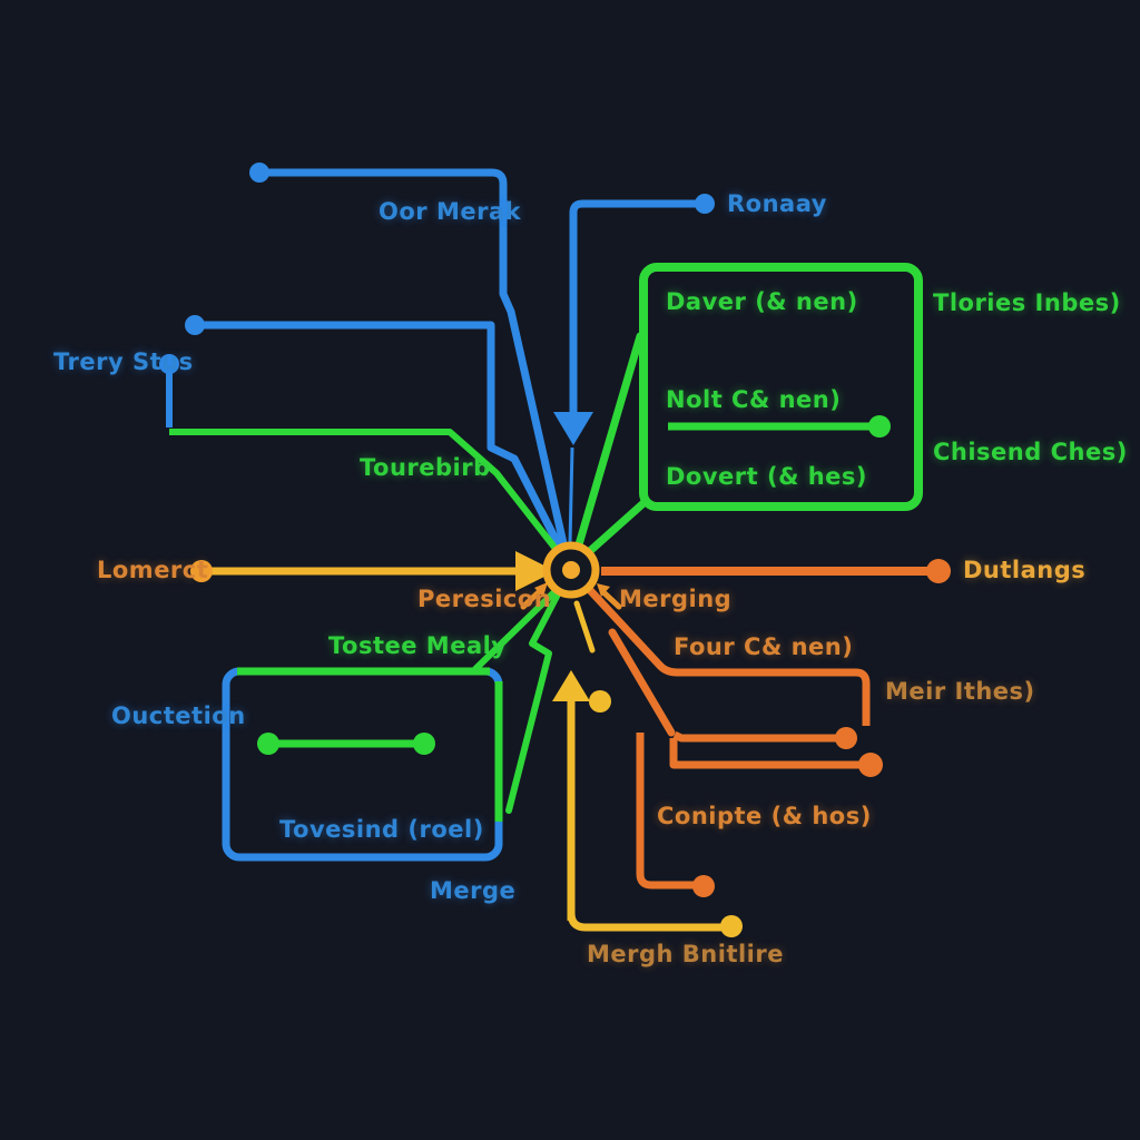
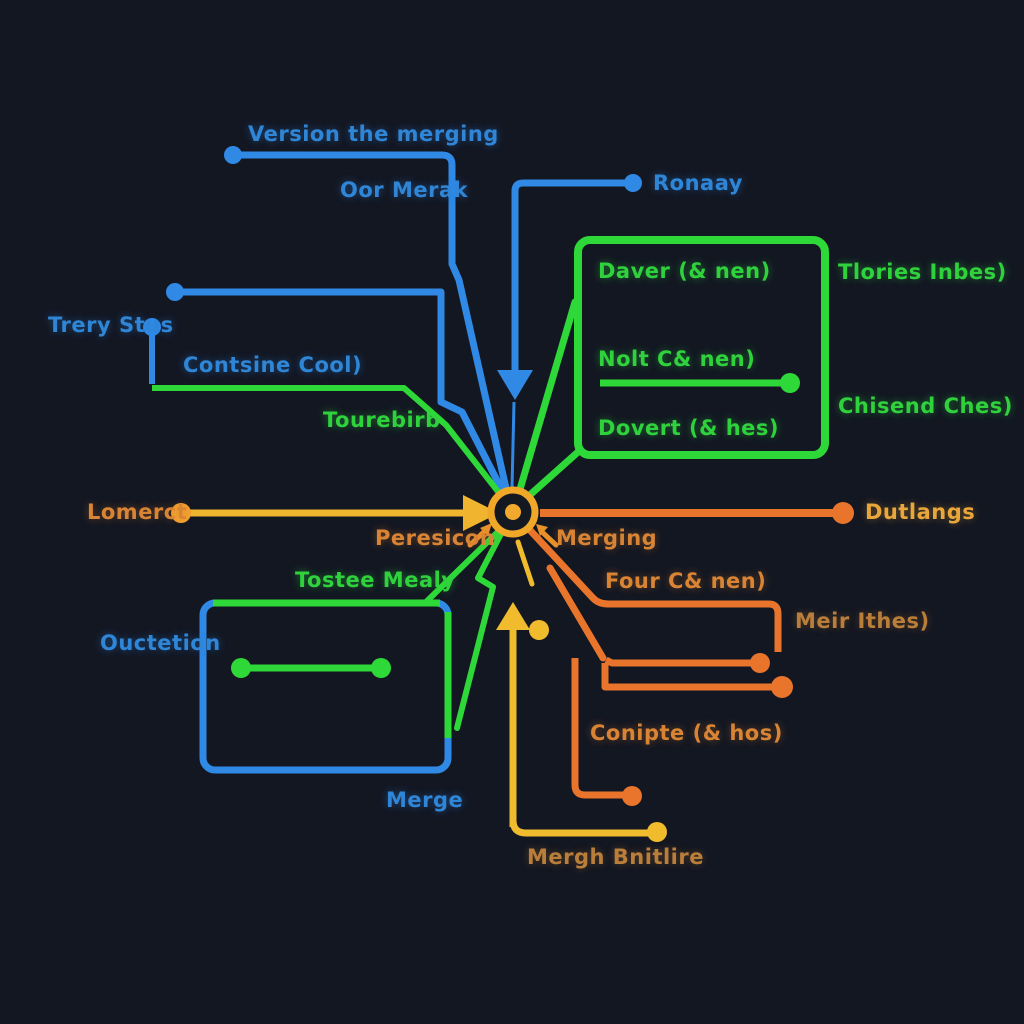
+ Version the merging
  Oor Merak
  Ronaay
  Daver (& nen)
  Tlories Inbes)
  Nolt C& nen)
  Chisend Ches)
  Dovert (& hes)
  Trery Stus
+ Contsine Cool)
  Tourebirb
  Lomerct
  Peresicon
  Merging
  Dutlangs
  Tostee Mealy
  Four C& nen)
  Meir Ithes)
  Conipte (& hos)
  Ouctetion
- Tovesind (roel)
  Merge
  Mergh Bnitlire
